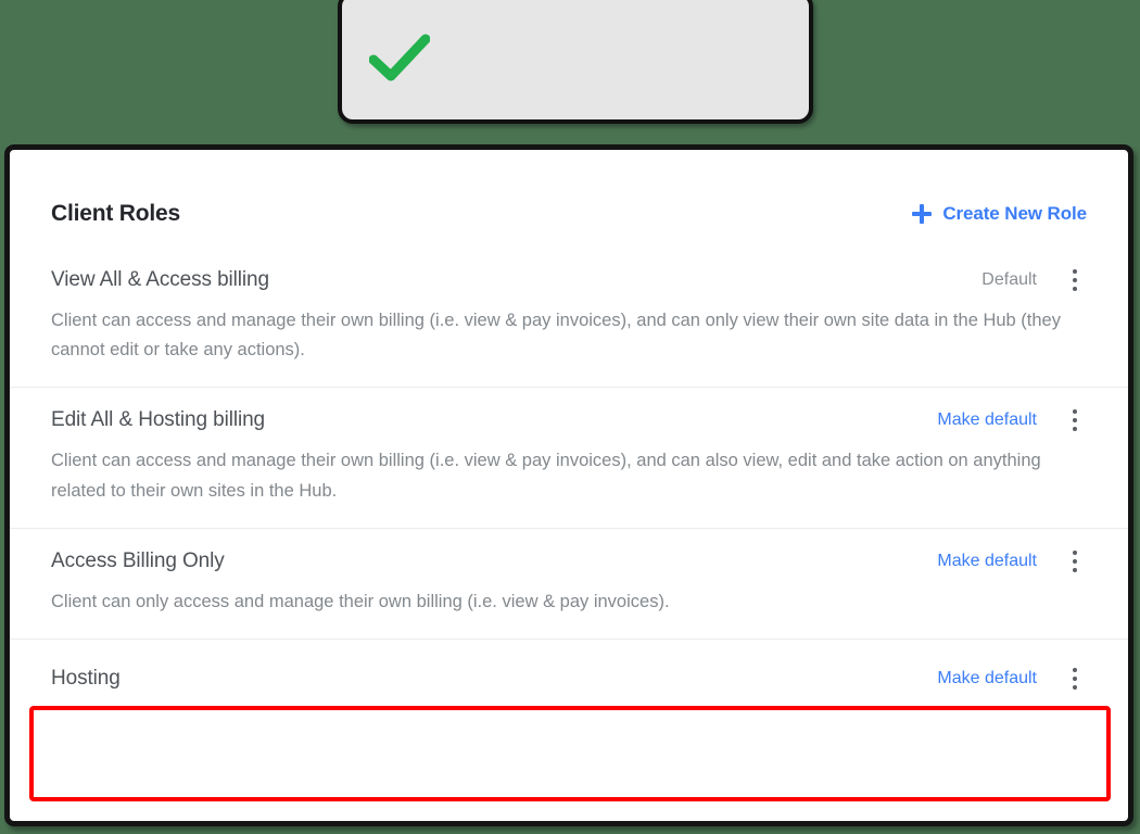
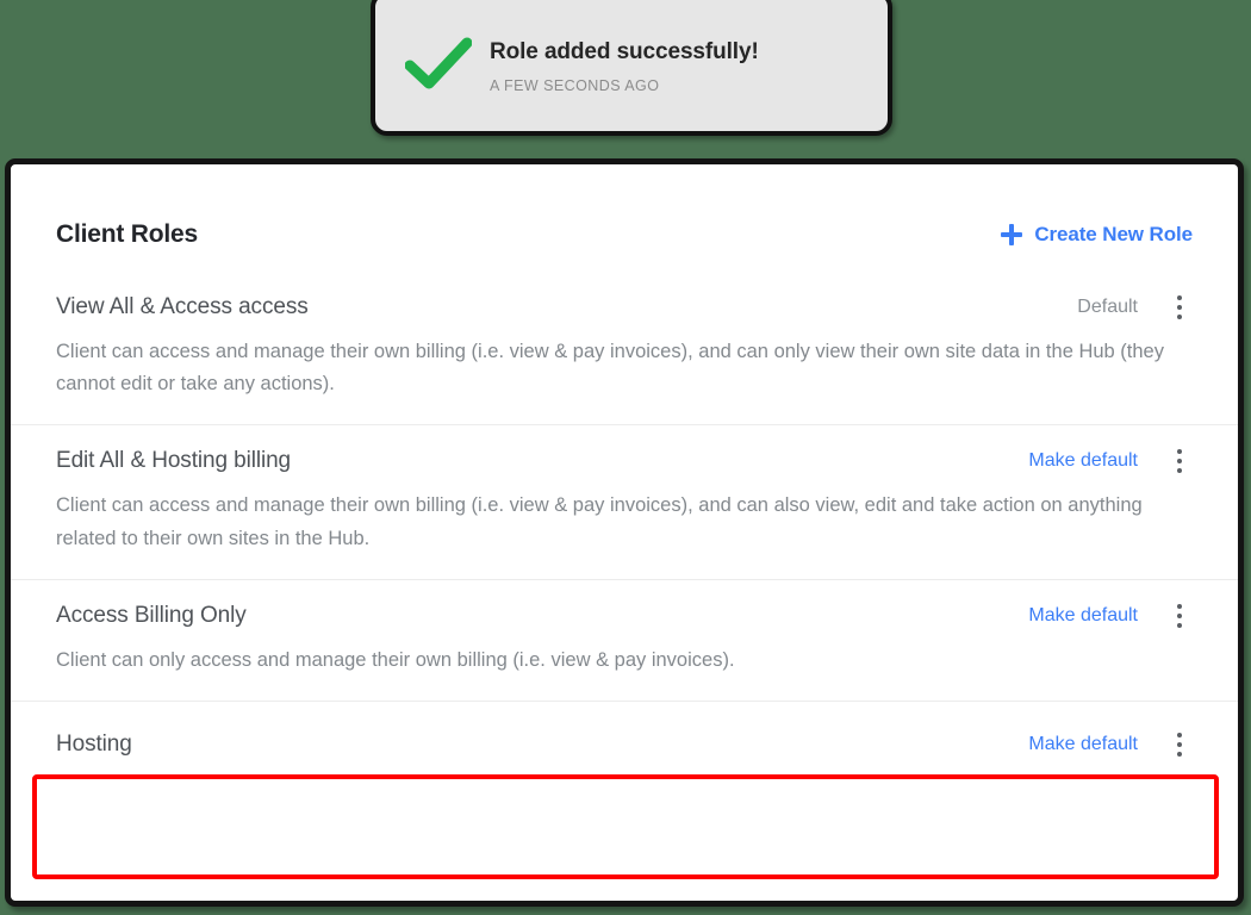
+ Role added successfully!
+ A FEW SECONDS AGO
  Client Roles
  Create New Role
- View All & Access billing
+ View All & Access access
  Default
  Client can access and manage their own billing (i.e. view & pay invoices), and can only view their own site data in the Hub (they cannot edit or take any actions).
  Edit All & Hosting billing
  Make default
  Client can access and manage their own billing (i.e. view & pay invoices), and can also view, edit and take action on anything related to their own sites in the Hub.
  Access Billing Only
  Make default
  Client can only access and manage their own billing (i.e. view & pay invoices).
  Hosting
  Make default
